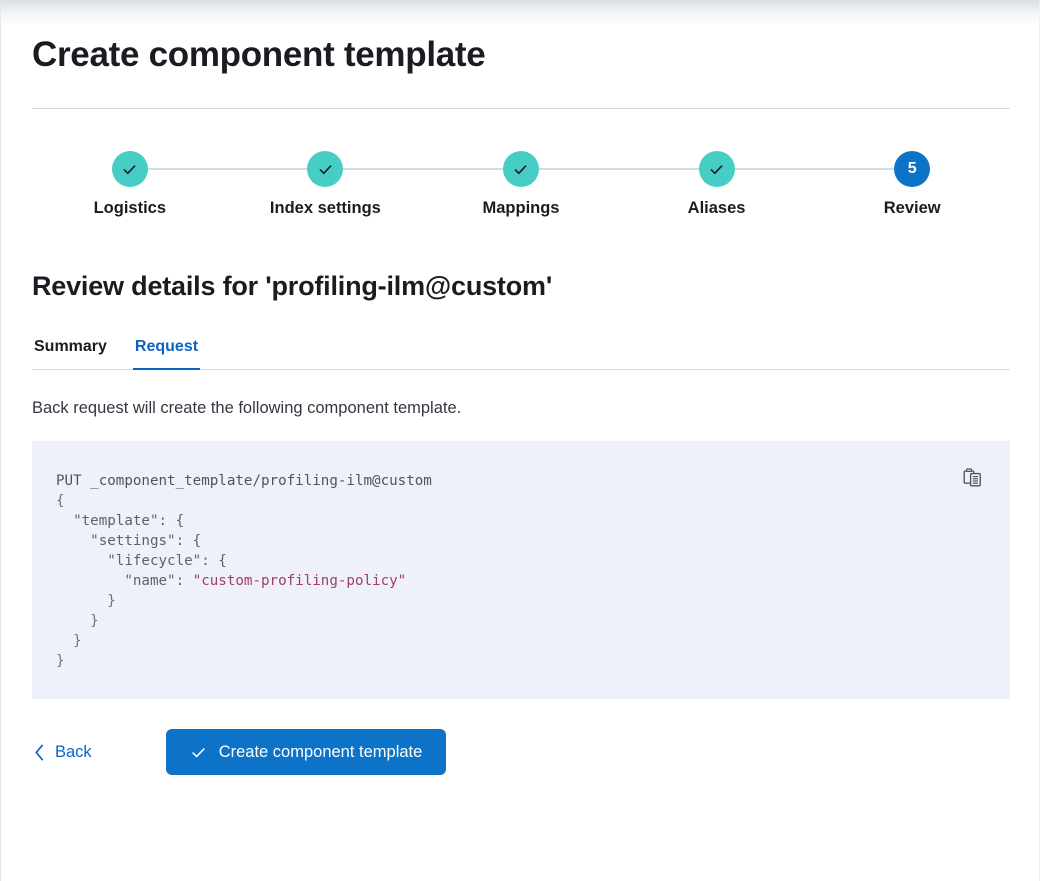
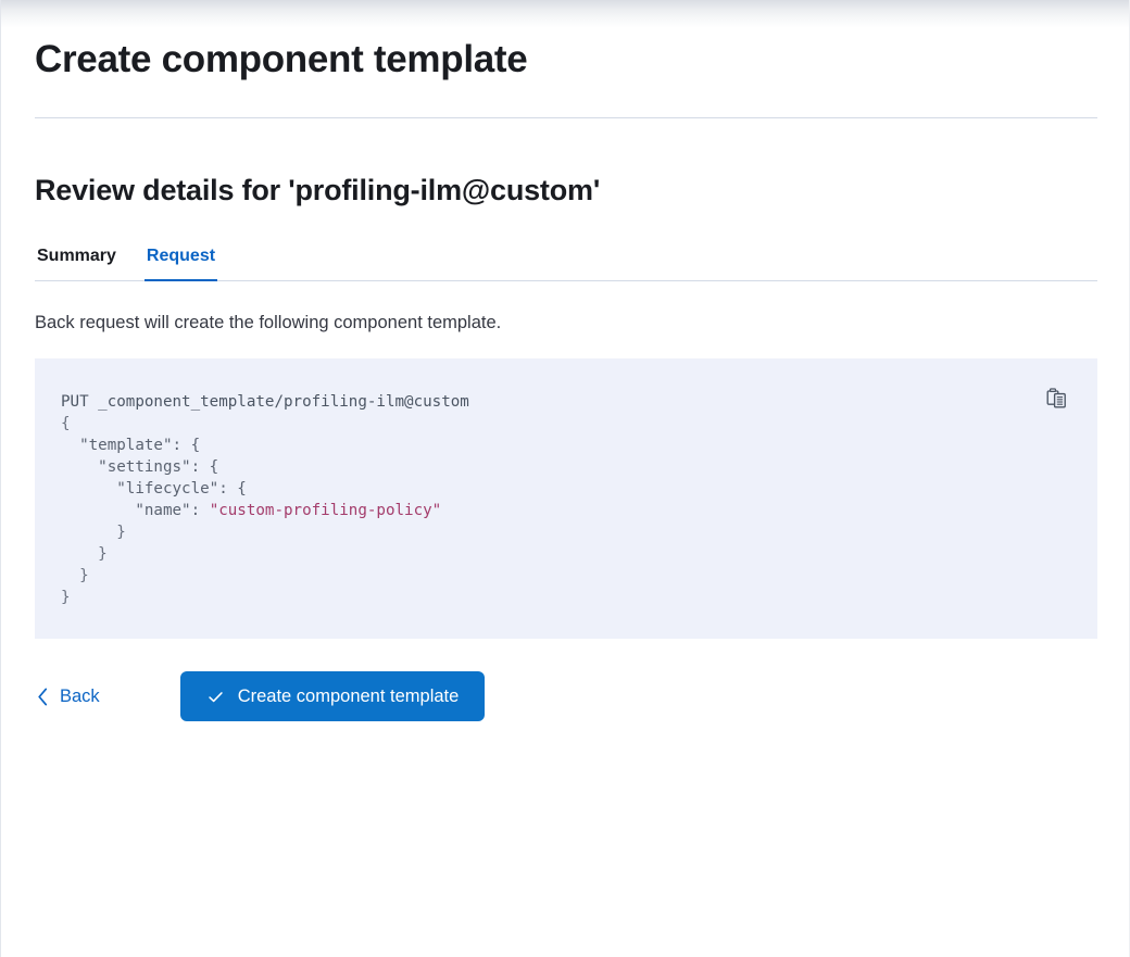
  Create component template
- Logistics
- Index settings
- Mappings
- Aliases
- 5
- Review
  Review details for 'profiling-ilm@custom'
  Summary
  Request
  Back request will create the following component template.
  PUT _component_template/profiling-ilm@custom { "template": { "settings": { "lifecycle": { "name": "custom-profiling-policy" } } } }
  Back
  Create component template
